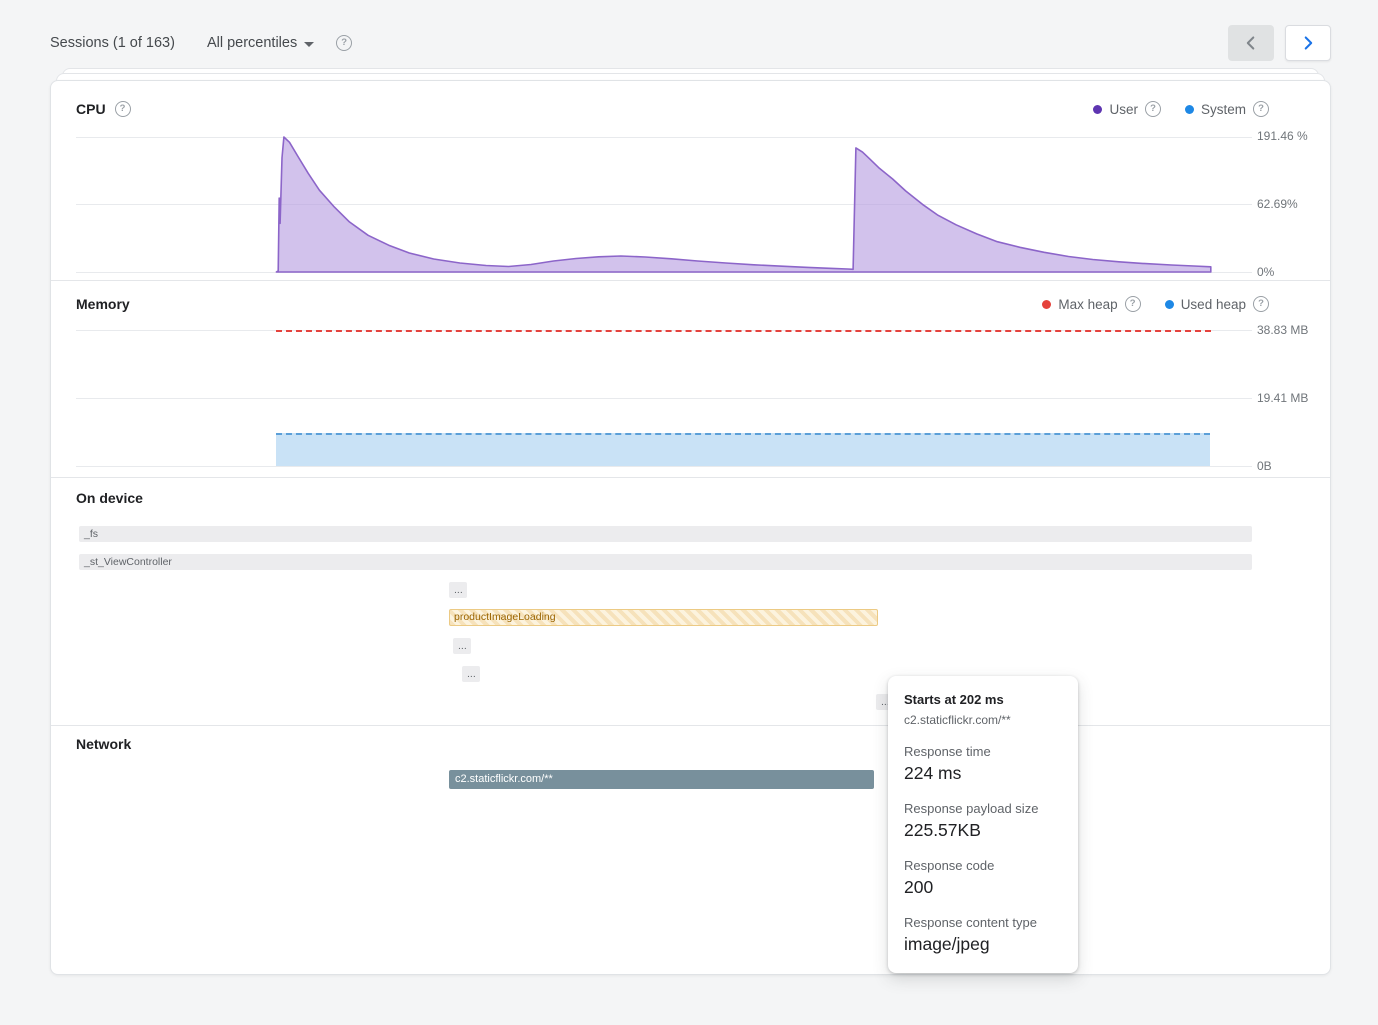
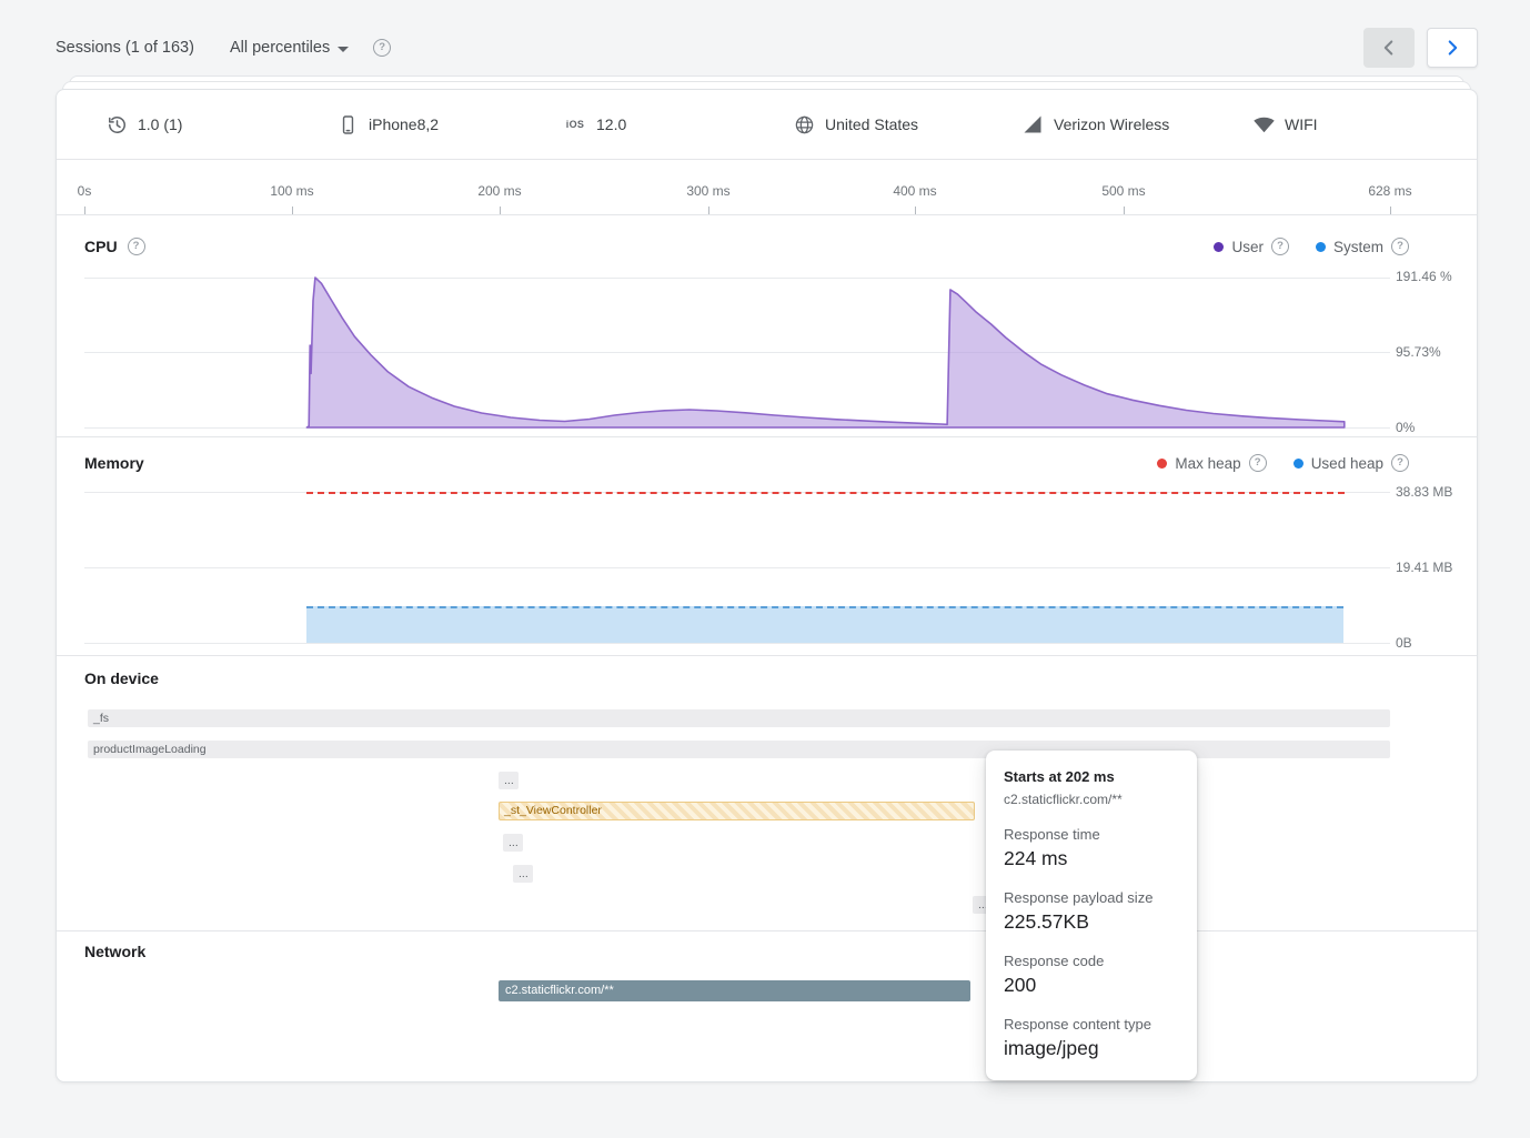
  Sessions (1 of 163)
  All percentiles
  ?
+ 1.0 (1)
+ iPhone8,2
+ iOS
+ 12.0
+ United States
+ Verizon Wireless
+ WIFI
+ 0s
+ 100 ms
+ 200 ms
+ 300 ms
+ 400 ms
+ 500 ms
+ 628 ms
  CPU
  ?
  User
  ?
  System
  ?
  191.46 %
- 62.69%
+ 95.73%
  0%
  Memory
  Max heap
  ?
  Used heap
  ?
  38.83 MB
  19.41 MB
  0B
  On device
  _fs
- _st_ViewController
+ productImageLoading
  ...
- productImageLoading
+ _st_ViewController
  ...
  ...
  Network
  c2.staticflickr.com/**
  Starts at 202 ms
  c2.staticflickr.com/**
  Response time
  224 ms
  Response payload size
  225.57KB
  Response code
  200
  Response content type
  image/jpeg
